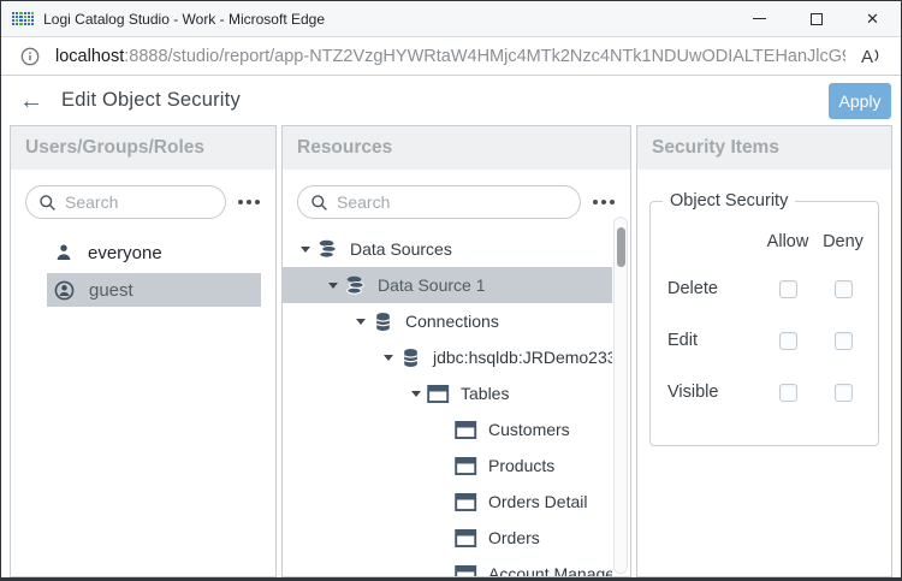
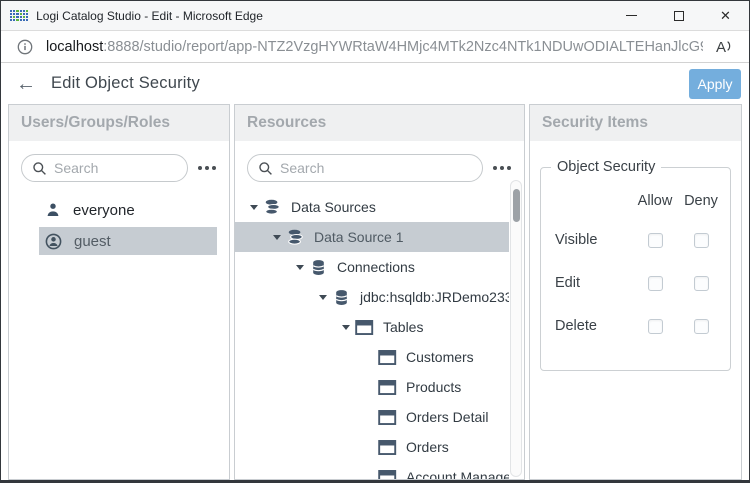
- Logi Catalog Studio - Work - Microsoft Edge
+ Logi Catalog Studio - Edit - Microsoft Edge
  ✕
  localhost:8888/studio/report/app-NTZ2VzgHYWRtaW4HMjc4MTk2Nzc4NTk1NDUwODIALTEHanJlcG
  A
  ←
  Edit Object Security
  Apply
  Users/Groups/Roles
  Search
  everyone
  guest
  Resources
  Search
  Data Sources
  Data Source 1
  Connections
  jdbc:hsqldb:JRDemo233
  Tables
  Customers
  Products
  Orders Detail
  Orders
  Account Manage
  Security Items
  Object Security
  Allow
  Deny
- Delete
+ Visible
  Edit
- Visible
+ Delete
